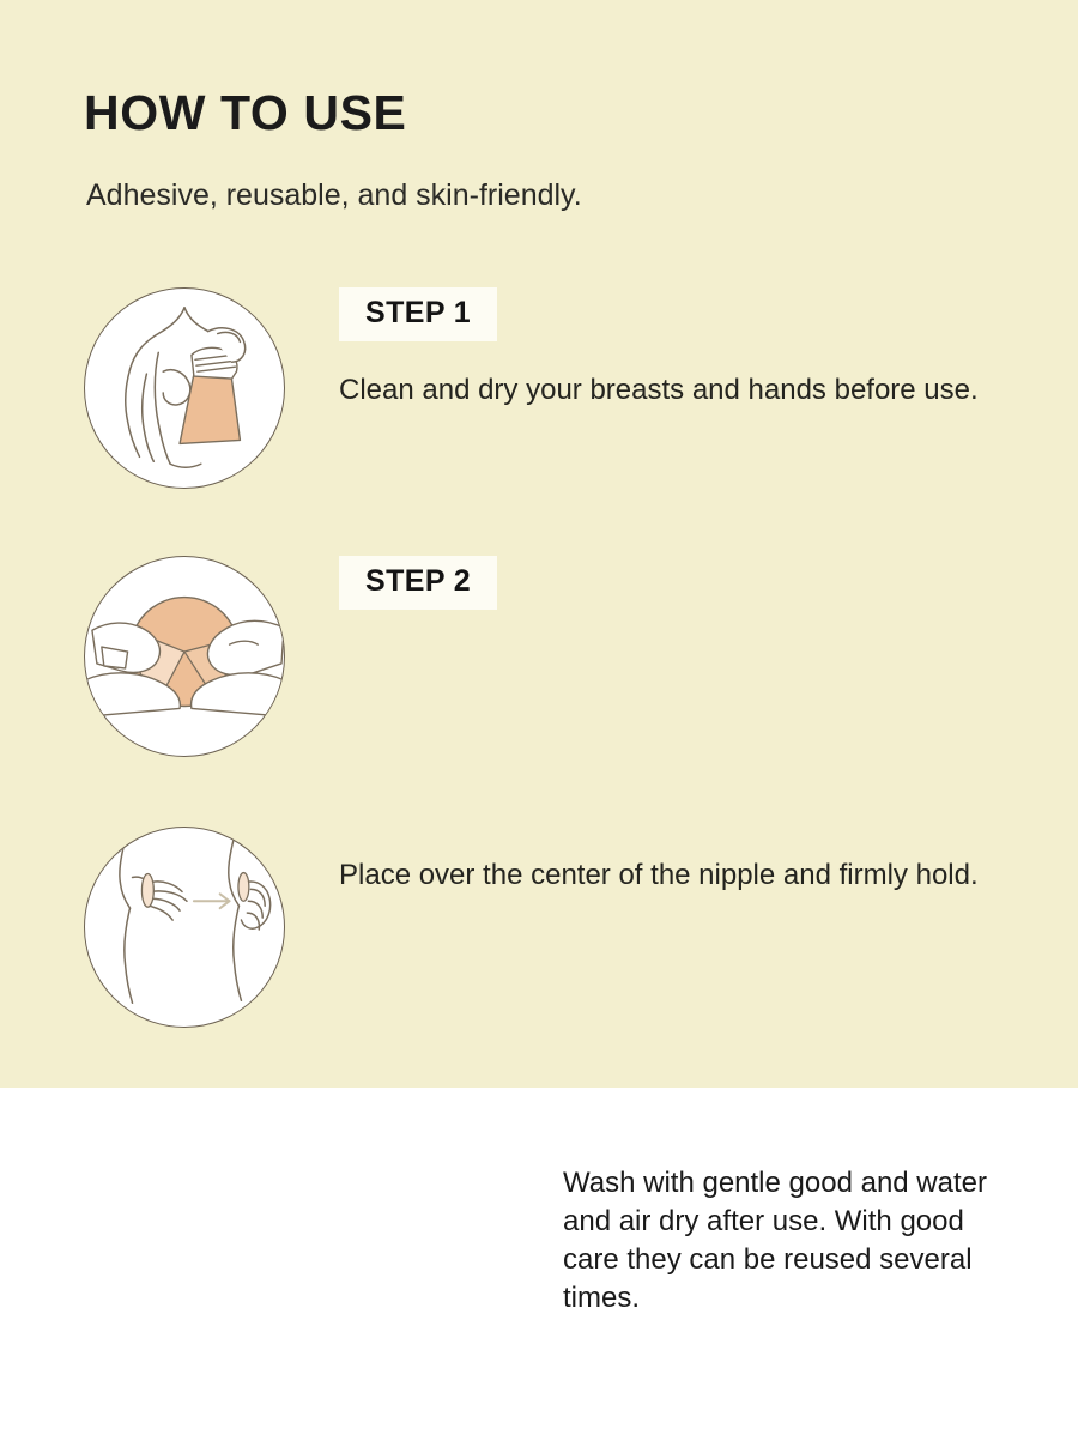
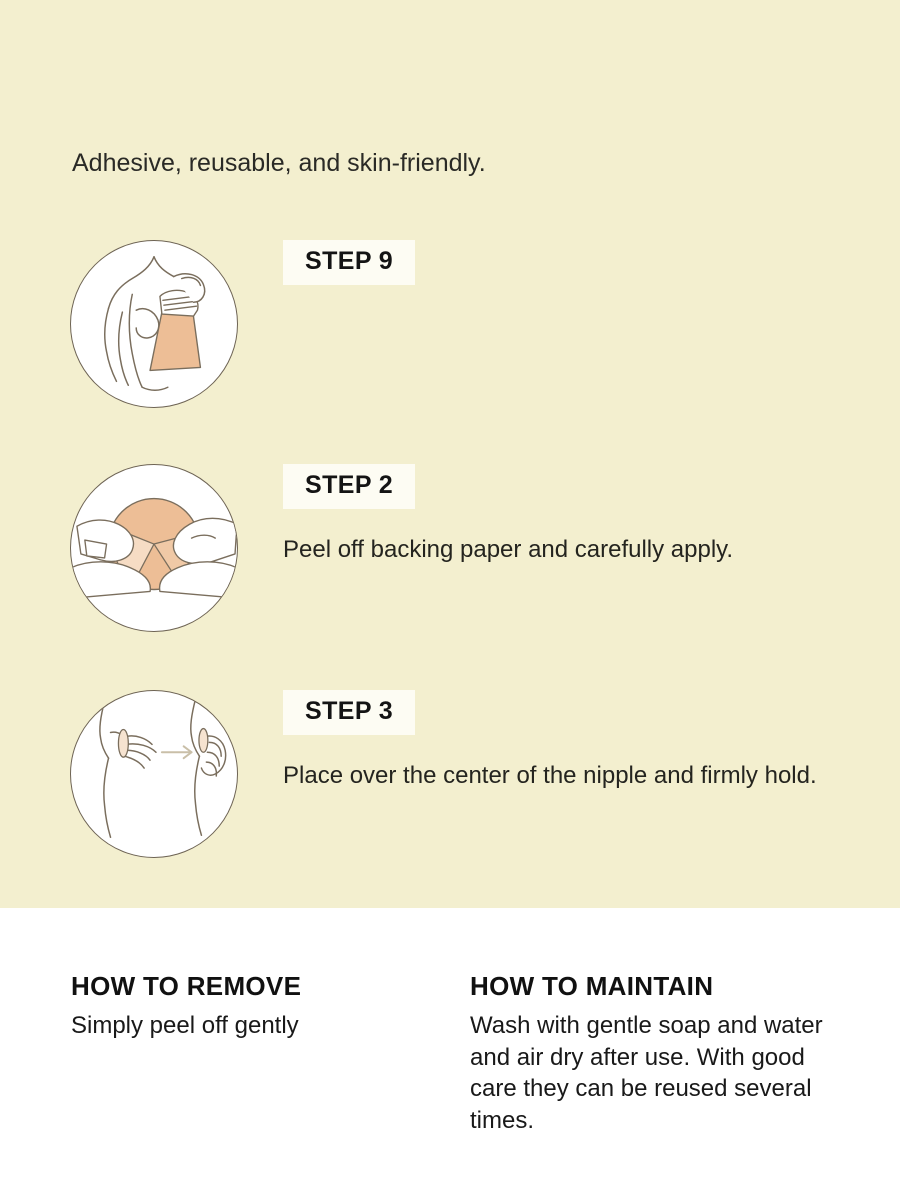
- HOW TO USE
  Adhesive, reusable, and skin-friendly.
- STEP 1
+ STEP 9
- Clean and dry your breasts and hands before use.
  STEP 2
+ Peel off backing paper and carefully apply.
+ STEP 3
  Place over the center of the nipple and firmly hold.
+ HOW TO REMOVE
+ Simply peel off gently
+ HOW TO MAINTAIN
- Wash with gentle good and water and air dry after use. With good care they can be reused several times.
+ Wash with gentle soap and water and air dry after use. With good care they can be reused several times.
